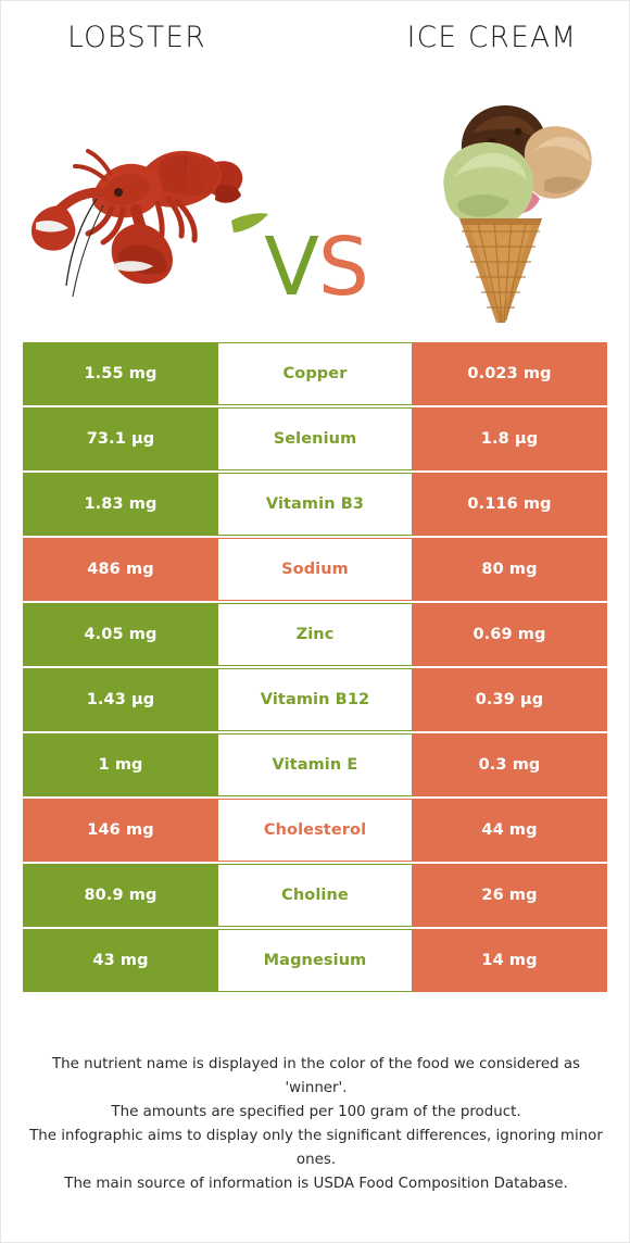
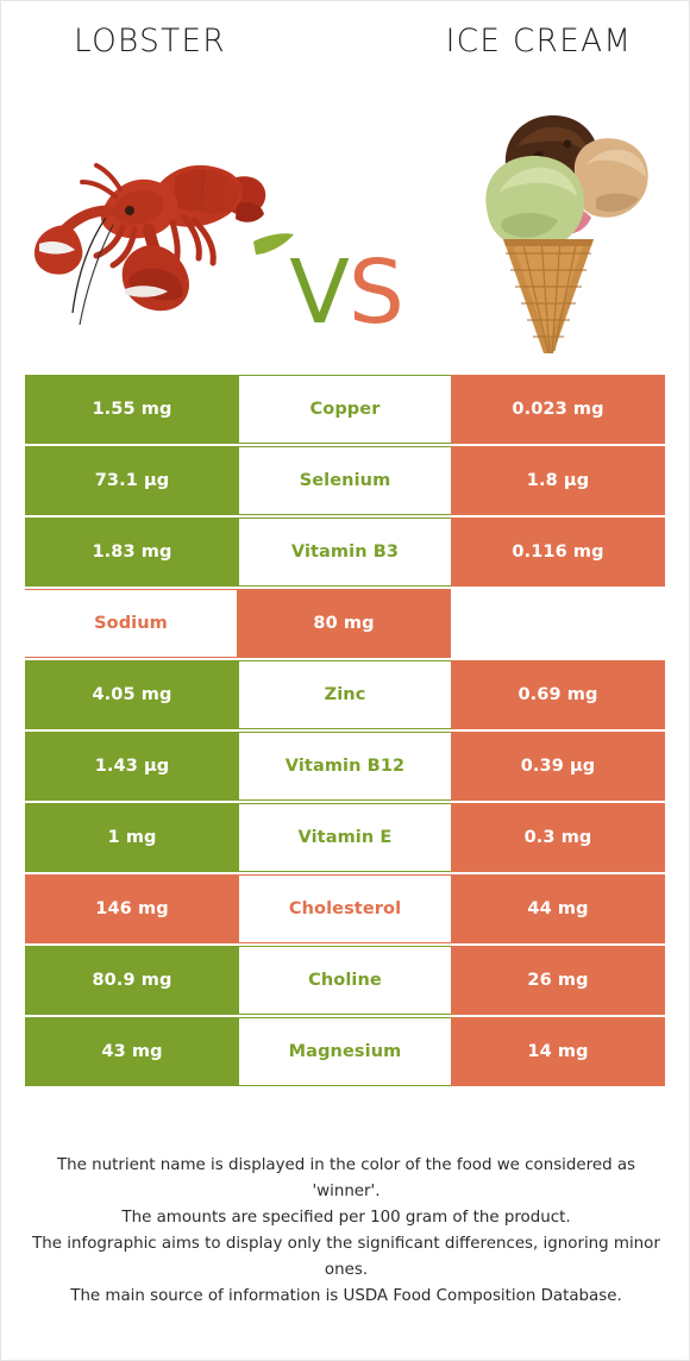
  LOBSTER
  ICE CREAM
  VS
  1.55 mg
  Copper
  0.023 mg
  73.1 µg
  Selenium
  1.8 µg
  1.83 mg
  Vitamin B3
  0.116 mg
- 486 mg
  Sodium
  80 mg
  4.05 mg
  Zinc
  0.69 mg
  1.43 µg
  Vitamin B12
  0.39 µg
  1 mg
  Vitamin E
  0.3 mg
  146 mg
  Cholesterol
  44 mg
  80.9 mg
  Choline
  26 mg
  43 mg
  Magnesium
  14 mg
  The nutrient name is displayed in the color of the food we considered as 'winner'.
  The amounts are specified per 100 gram of the product.
  The infographic aims to display only the significant differences, ignoring minor ones.
  The main source of information is USDA Food Composition Database.
